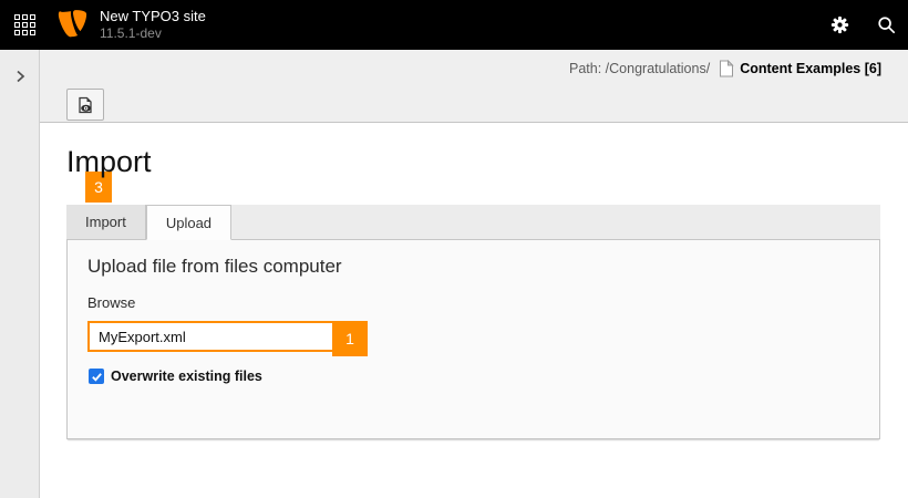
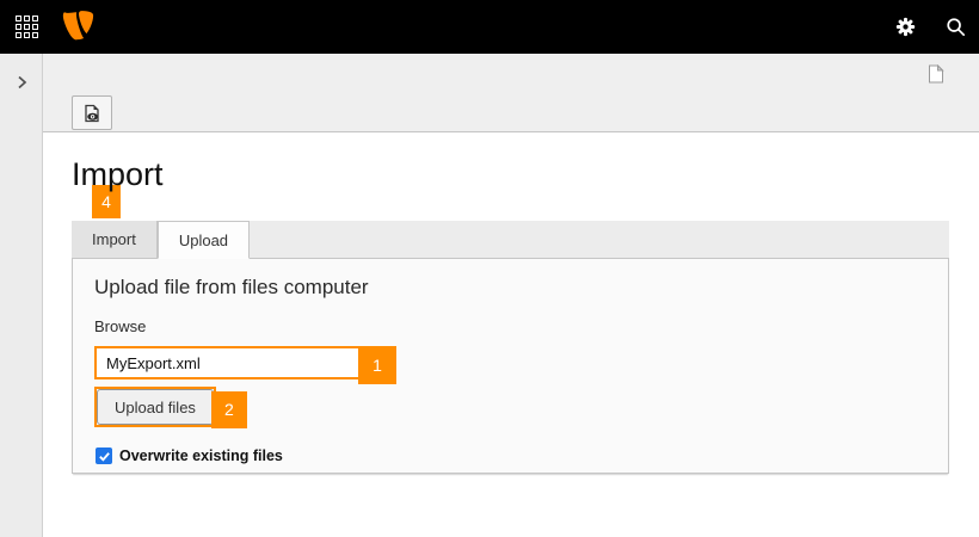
- New TYPO3 site
- 11.5.1-dev
- Path: /Congratulations/
- Content Examples [6]
  Import
- 3
+ 4
  Import
  Upload
  Upload file from files computer
  Browse
  MyExport.xml
  1
+ Upload files
+ 2
  Overwrite existing files
